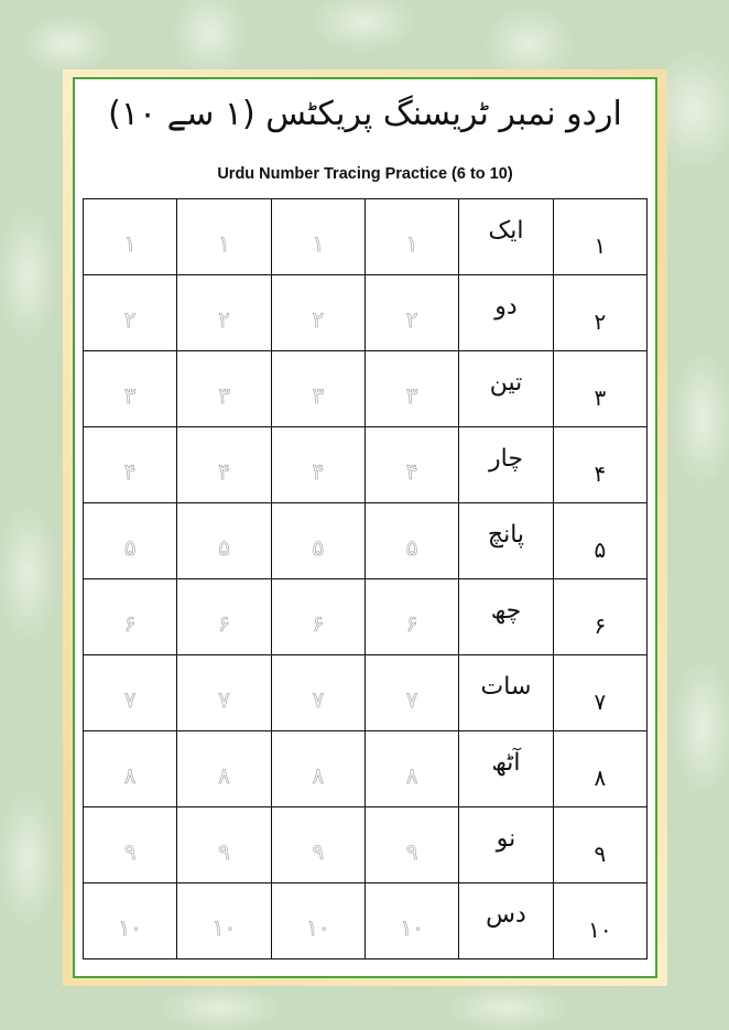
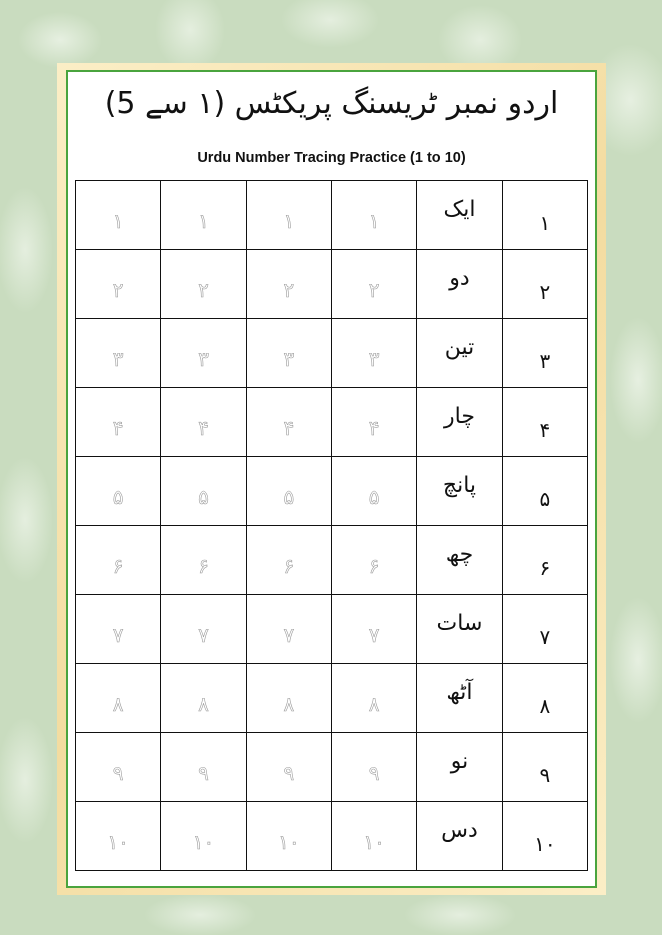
- اردو نمبر ٹریسنگ پریکٹس (۱ سے ۱۰)
+ اردو نمبر ٹریسنگ پریکٹس (۱ سے 5)
- Urdu Number Tracing Practice (6 to 10)
+ Urdu Number Tracing Practice (1 to 10)
  ۱	۱	۱	۱	ایک	۱
  ۲	۲	۲	۲	دو	۲
  ۳	۳	۳	۳	تین	۳
  ۴	۴	۴	۴	چار	۴
  ۵	۵	۵	۵	پانچ	۵
  ۶	۶	۶	۶	چھ	۶
  ۷	۷	۷	۷	سات	۷
  ۸	۸	۸	۸	آٹھ	۸
  ۹	۹	۹	۹	نو	۹
  ۱۰	۱۰	۱۰	۱۰	دس	۱۰
